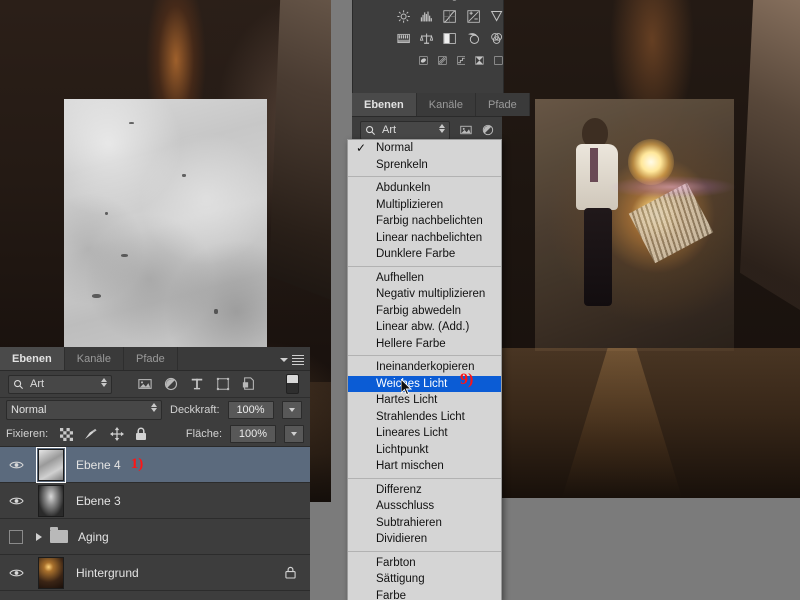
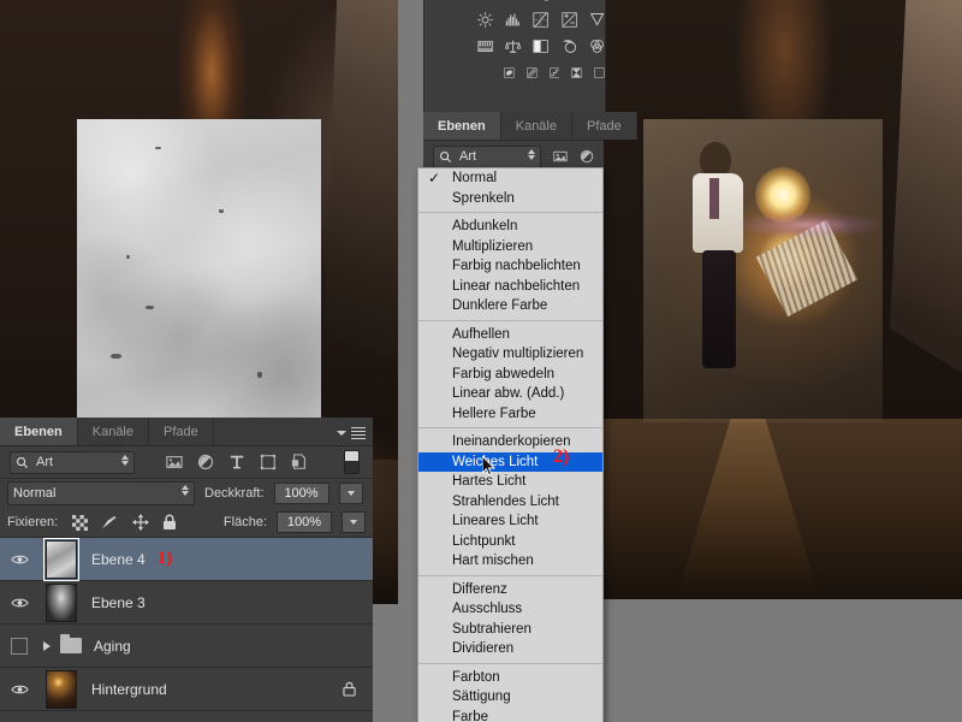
  Ebenen
  Kanäle
  Pfade
  Art
  Normal
  Sprenkeln
  Abdunkeln
  Multiplizieren
  Farbig nachbelichten
  Linear nachbelichten
  Dunklere Farbe
  Aufhellen
  Negativ multiplizieren
  Farbig abwedeln
  Linear abw. (Add.)
  Hellere Farbe
  Ineinanderkopieren
  Weiches Licht
- 9)
+ 2)
  Hartes Licht
  Strahlendes Licht
  Lineares Licht
  Lichtpunkt
  Hart mischen
  Differenz
  Ausschluss
  Subtrahieren
  Dividieren
  Farbton
  Sättigung
  Farbe
  Ebenen
  Kanäle
  Pfade
  Art
  Normal
  Deckkraft:
  100%
  Fixieren:
  Fläche:
  100%
  Ebene 4
  1)
  Ebene 3
  Aging
  Hintergrund
